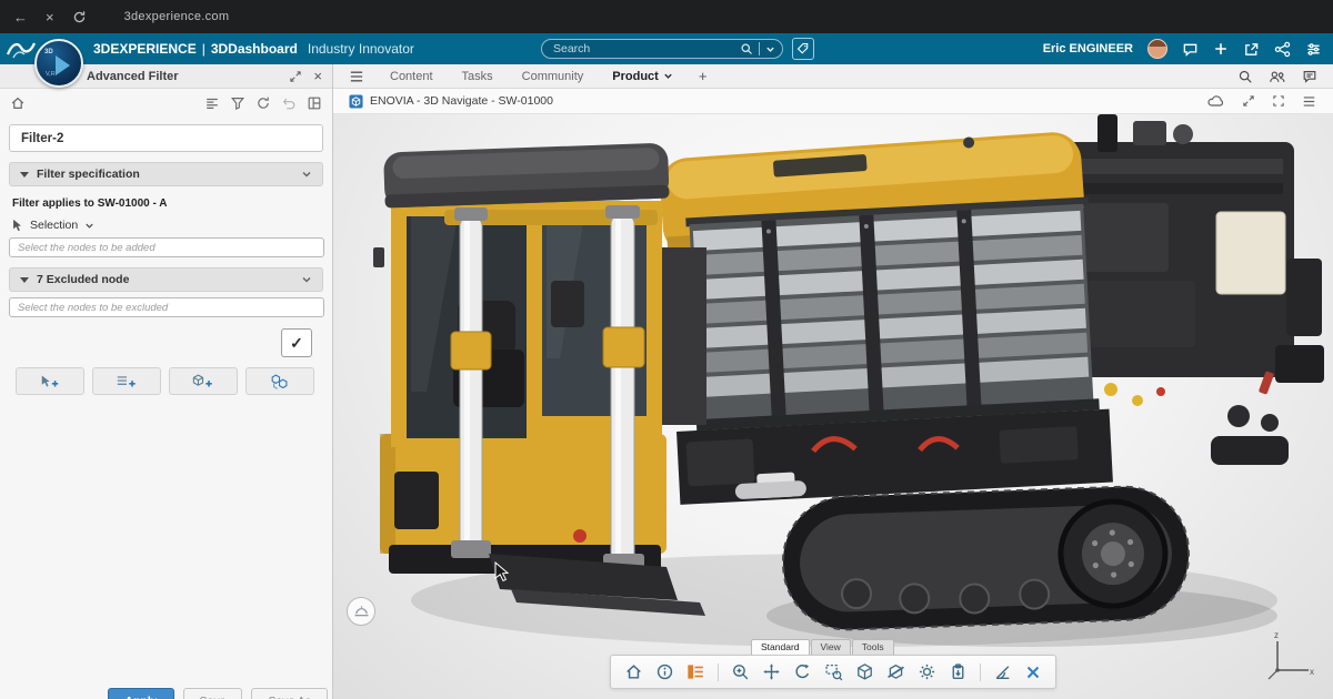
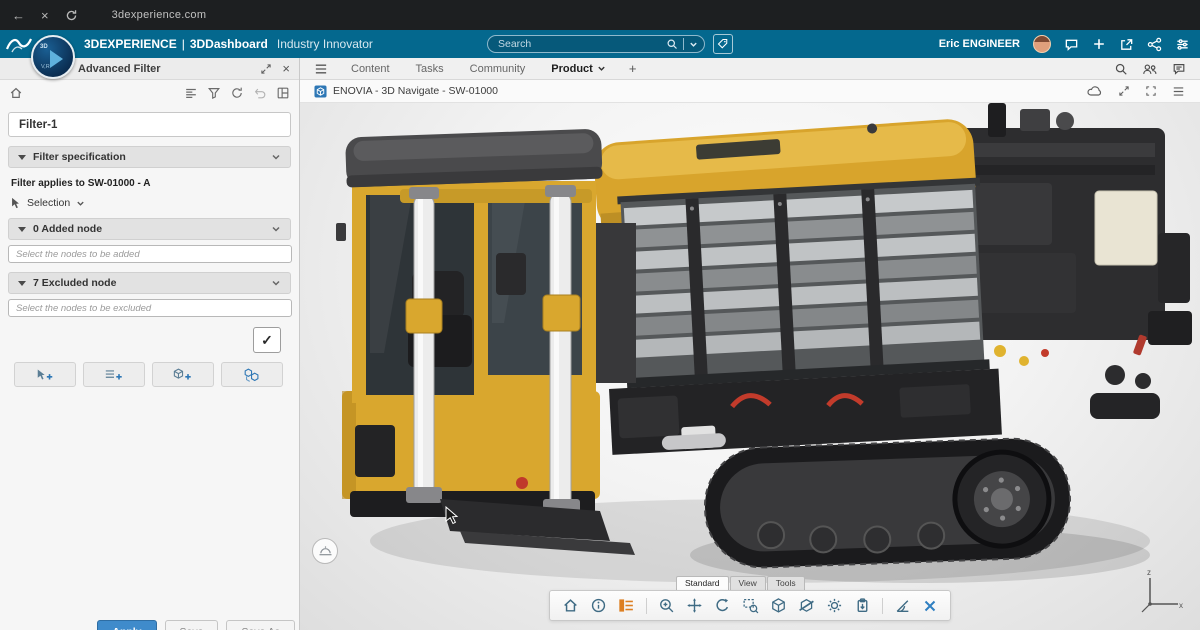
  ←
  ×
  3dexperience.com
  3DEXPERIENCE
  |
  3DDashboard
  Industry Innovator
  Search
  Eric ENGINEER
  Advanced Filter
  ×
- Filter-2
+ Filter-1
  Filter specification
  Filter applies to SW-01000 - A
  Selection
+ 0 Added node
  Select the nodes to be added
  7 Excluded node
  Select the nodes to be excluded
  ✓
  Content
  Tasks
  Community
  Product
  +
  ENOVIA - 3D Navigate - SW-01000
  z
  x
  Standard
  View
  Tools
